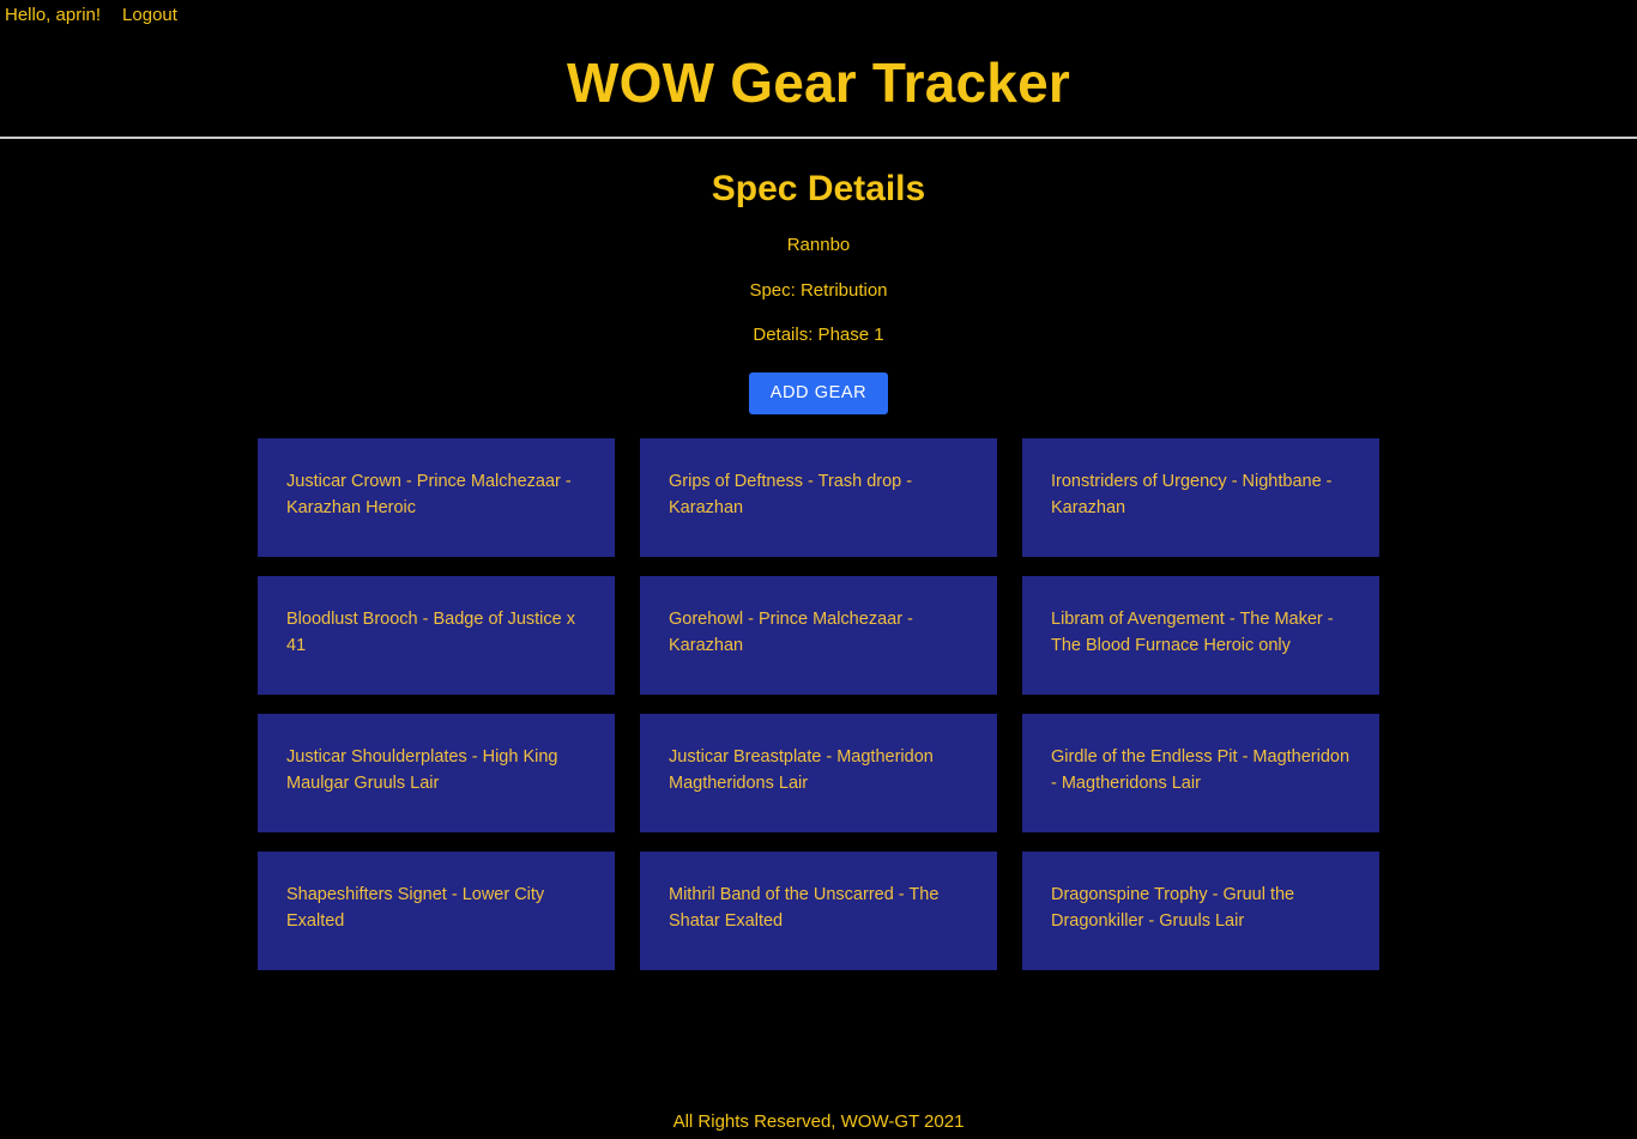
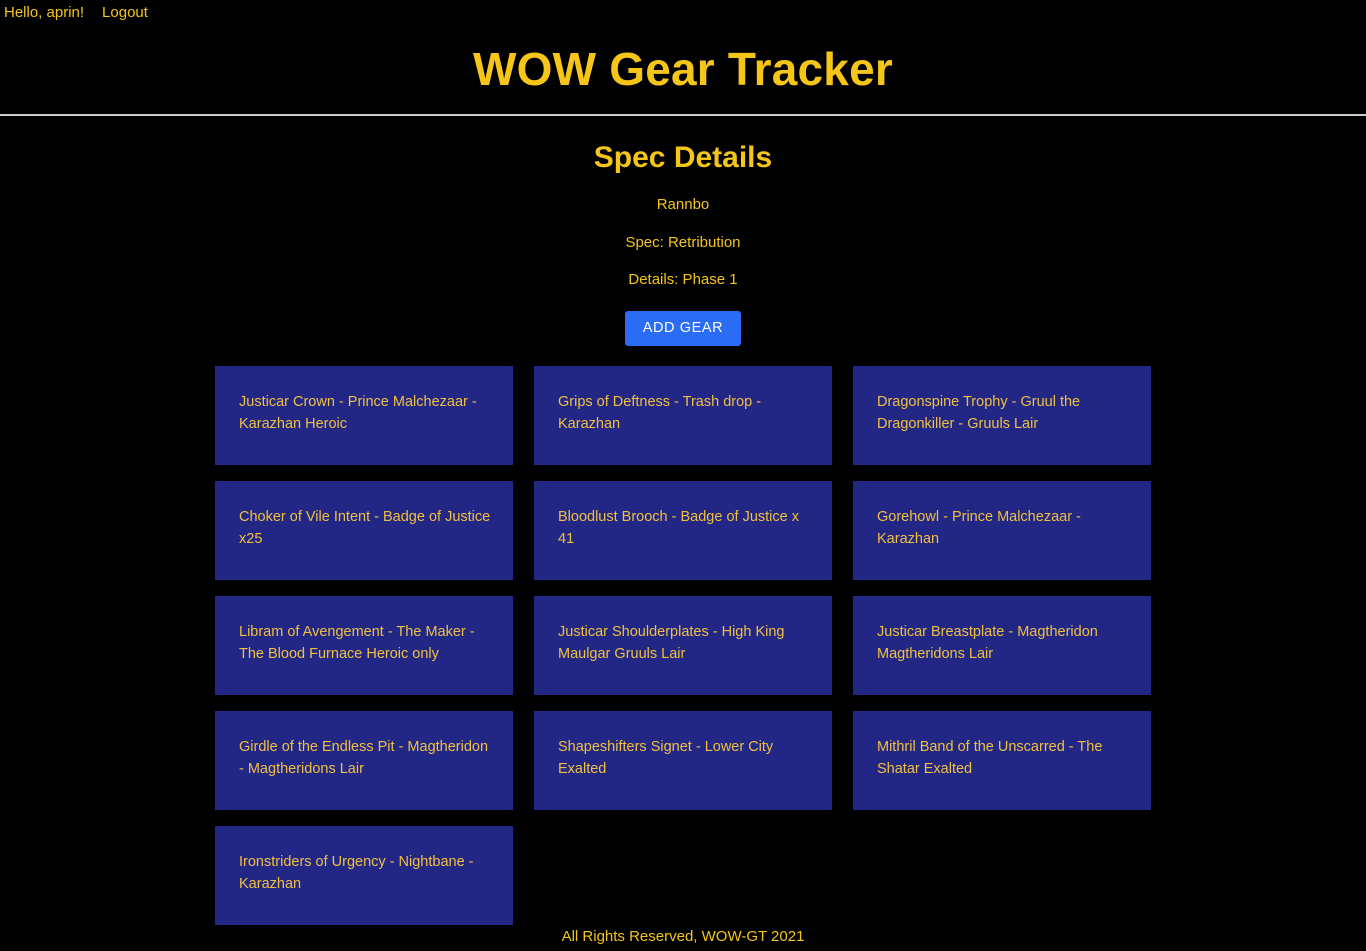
  Hello, aprin!
  Logout
  WOW Gear Tracker
  Spec Details
  Rannbo
  Spec: Retribution
  Details: Phase 1
  ADD GEAR
  Justicar Crown - Prince Malchezaar - Karazhan Heroic
  Grips of Deftness - Trash drop - Karazhan
- Ironstriders of Urgency - Nightbane - Karazhan
+ Dragonspine Trophy - Gruul the Dragonkiller - Gruuls Lair
+ Choker of Vile Intent - Badge of Justice x25
  Bloodlust Brooch - Badge of Justice x 41
  Gorehowl - Prince Malchezaar - Karazhan
  Libram of Avengement - The Maker - The Blood Furnace Heroic only
  Justicar Shoulderplates - High King Maulgar Gruuls Lair
  Justicar Breastplate - Magtheridon Magtheridons Lair
  Girdle of the Endless Pit - Magtheridon - Magtheridons Lair
  Shapeshifters Signet - Lower City Exalted
  Mithril Band of the Unscarred - The Shatar Exalted
- Dragonspine Trophy - Gruul the Dragonkiller - Gruuls Lair
+ Ironstriders of Urgency - Nightbane - Karazhan
  All Rights Reserved, WOW-GT 2021
